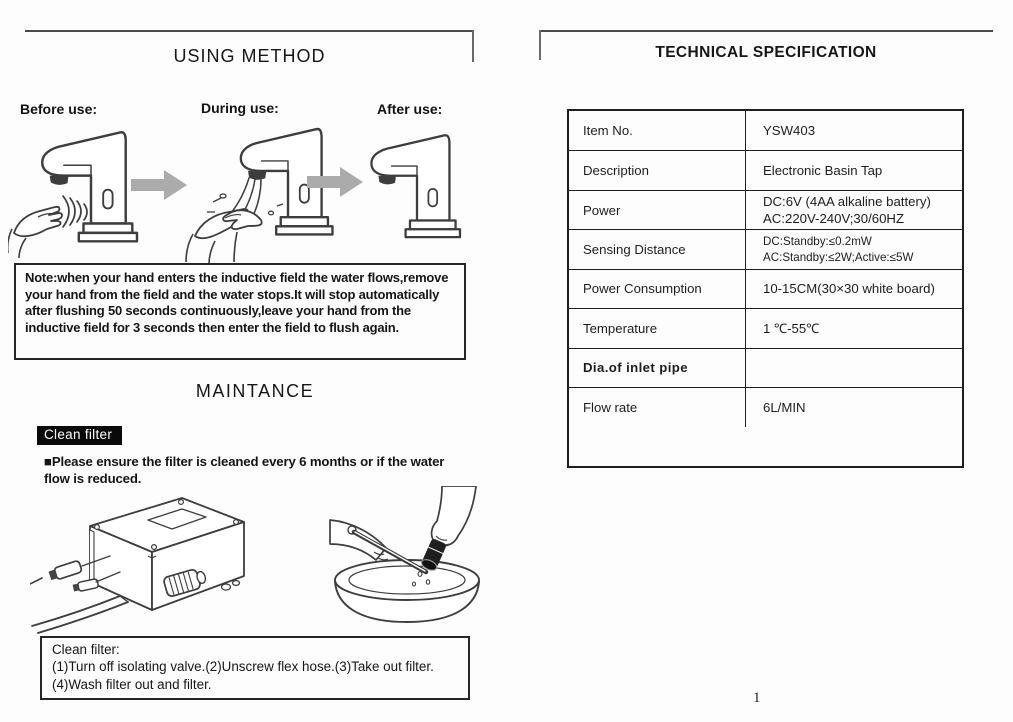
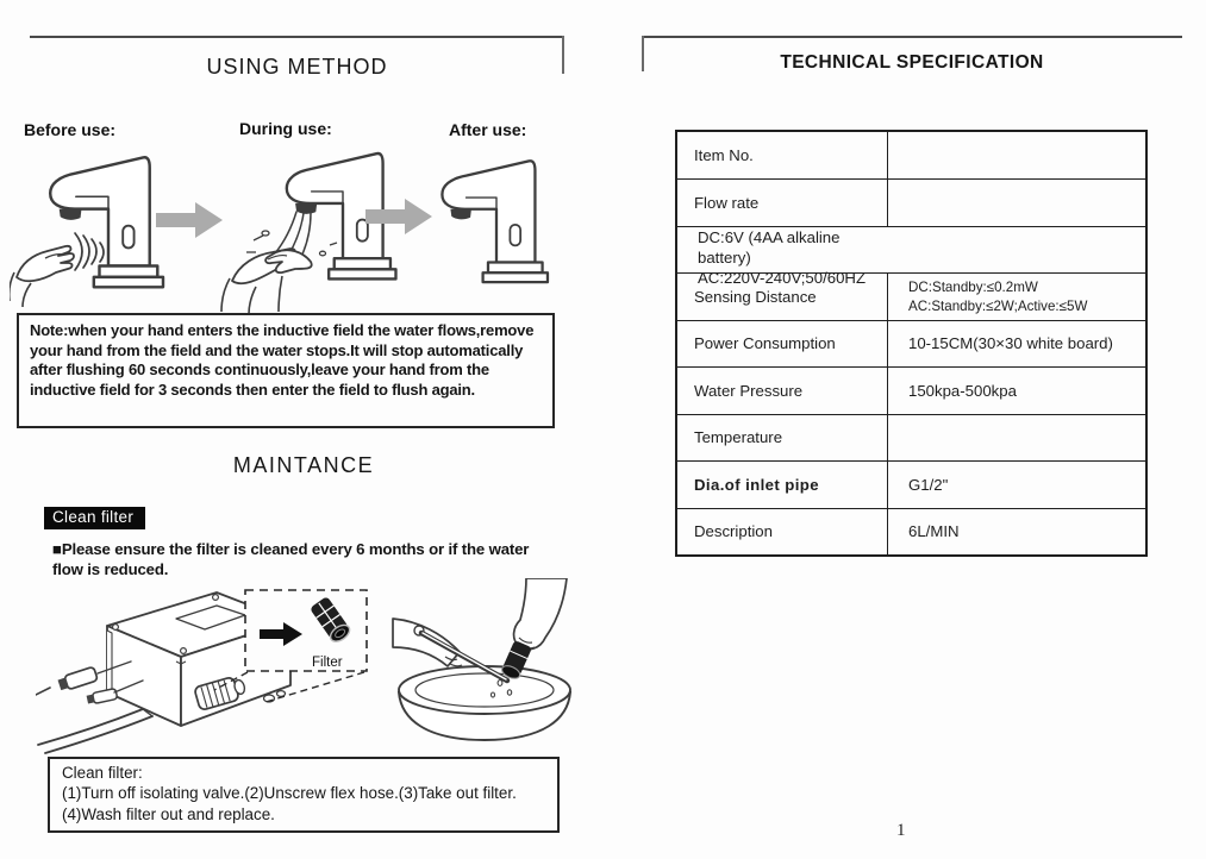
  USING METHOD
  TECHNICAL SPECIFICATION
  Before use:
  During use:
  After use:
- Note:when your hand enters the inductive field the water flows,remove your hand from the field and the water stops.It will stop automatically after flushing 50 seconds continuously,leave your hand from the inductive field for 3 seconds then enter the field to flush again.
+ Note:when your hand enters the inductive field the water flows,remove your hand from the field and the water stops.It will stop automatically after flushing 60 seconds continuously,leave your hand from the inductive field for 3 seconds then enter the field to flush again.
  MAINTANCE
  Clean filter
  ■Please ensure the filter is cleaned every 6 months or if the water flow is reduced.
+ Filter
  Clean filter:
- (1)Turn off isolating valve.(2)Unscrew flex hose.(3)Take out filter.(4)Wash filter out and filter.
+ (1)Turn off isolating valve.(2)Unscrew flex hose.(3)Take out filter.(4)Wash filter out and replace.
  Item No.
- YSW403
- Description
+ Flow rate
- Electronic Basin Tap
- Power
  DC:6V (4AA alkaline battery)
- AC:220V-240V;30/60HZ
+ AC:220V-240V;50/60HZ
  Sensing Distance
  DC:Standby:≤0.2mW
  AC:Standby:≤2W;Active:≤5W
  Power Consumption
  10-15CM(30×30 white board)
+ Water Pressure
+ 150kpa-500kpa
  Temperature
- 1 ℃-55℃
  Dia.of inlet pipe
+ G1/2"
- Flow rate
+ Description
  6L/MIN
  1
